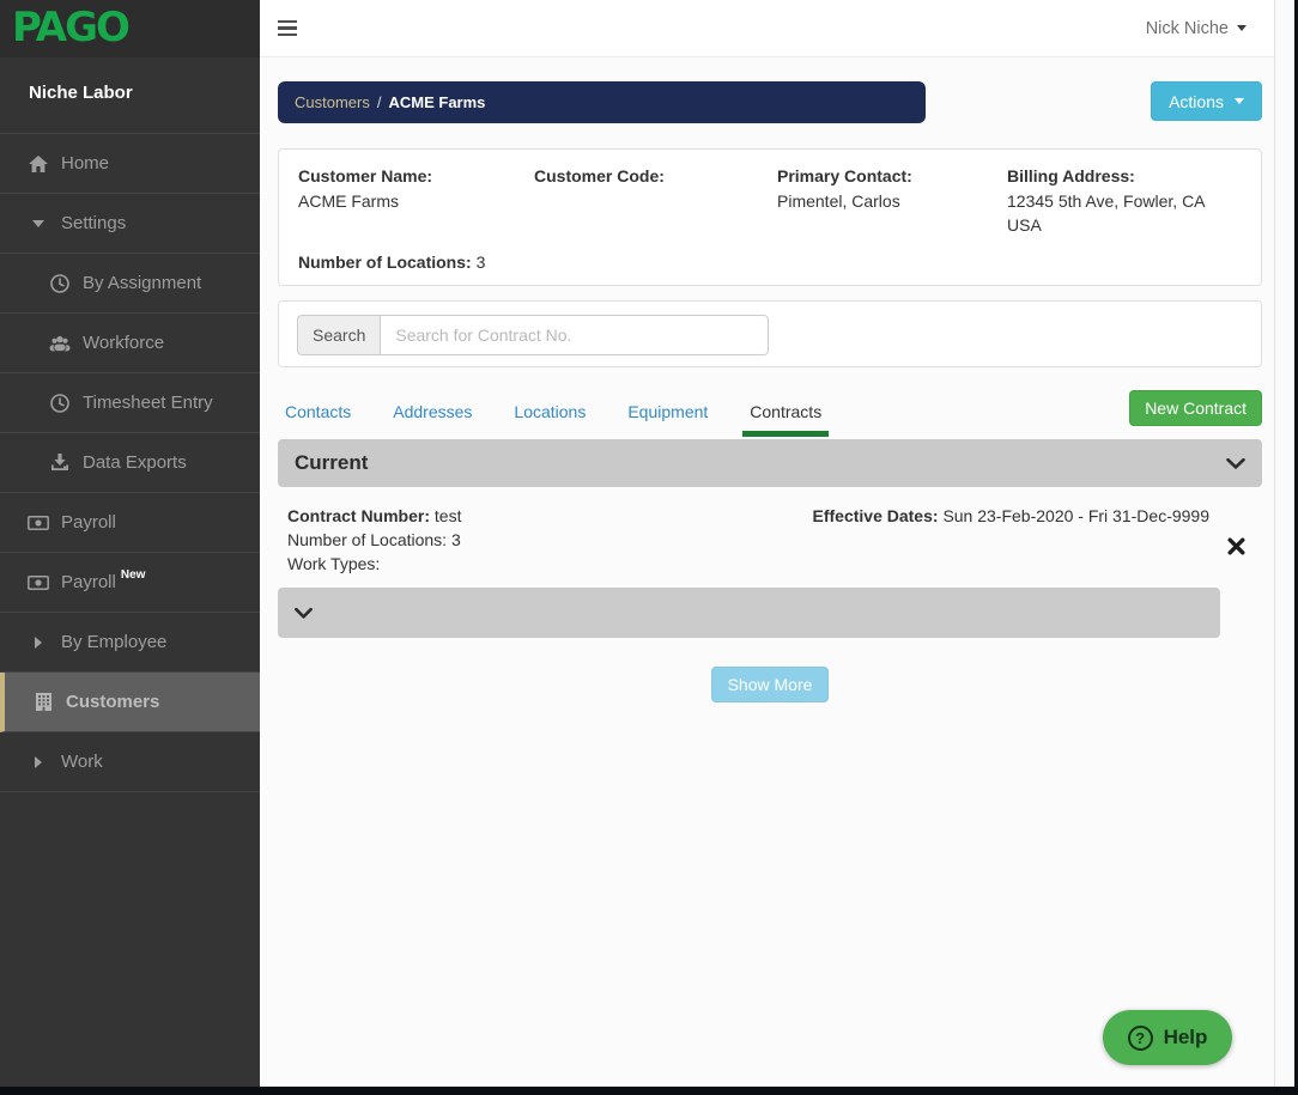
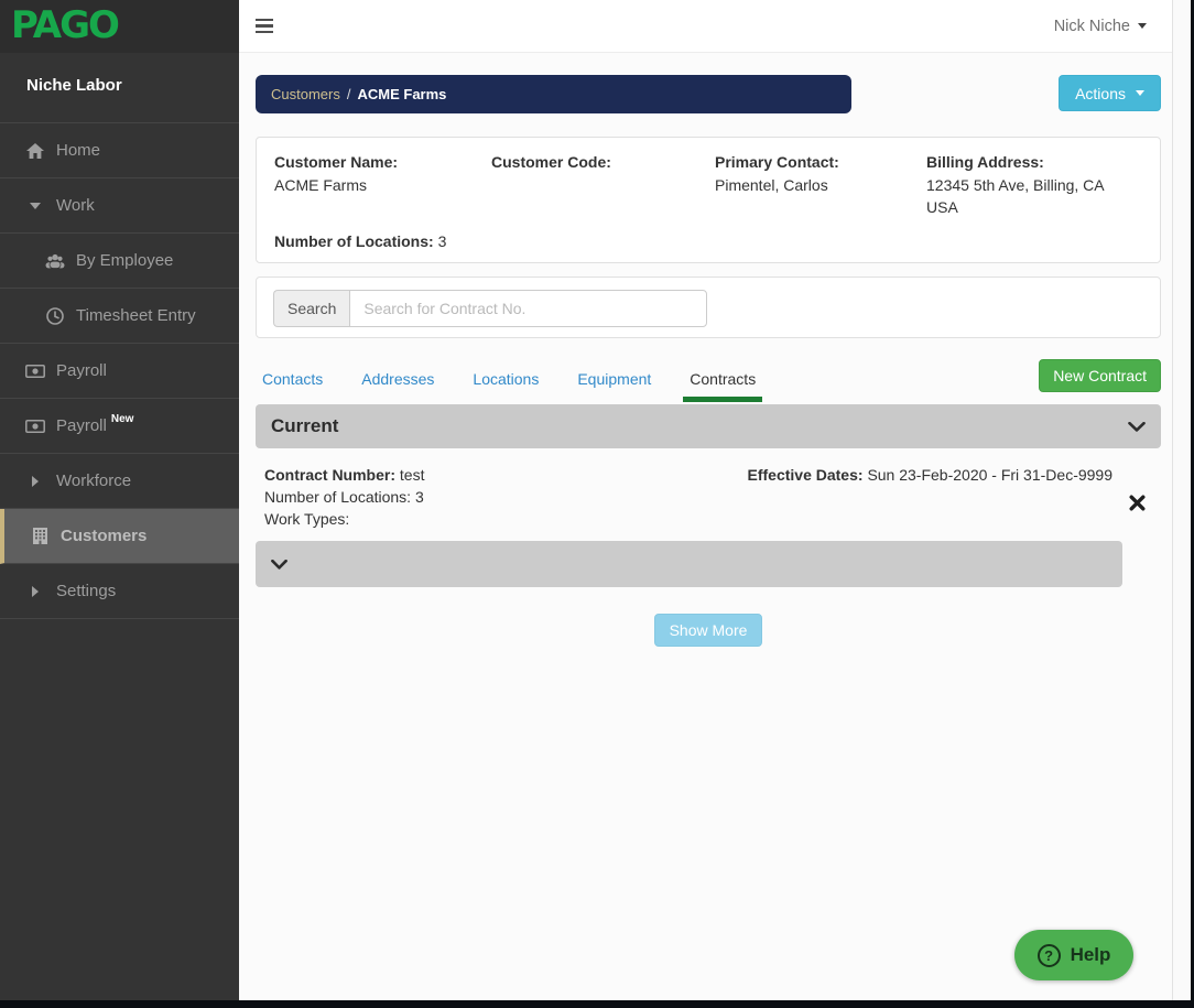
  PAGO
  Niche Labor
  Home
- Settings
+ Work
- By Assignment
- Workforce
+ By Employee
  Timesheet Entry
- Data Exports
  Payroll
  Payroll
  New
- By Employee
+ Workforce
  Customers
- Work
+ Settings
  Nick Niche
  Customers
  /
  ACME Farms
  Actions
  Customer Name:
  ACME Farms
  Customer Code:
  Primary Contact:
  Pimentel, Carlos
  Billing Address:
- 12345 5th Ave, Fowler, CA USA
+ 12345 5th Ave, Billing, CA USA
  Number of Locations: 3
  Search
  Search for Contract No.
  Contacts
  Addresses
  Locations
  Equipment
  Contracts
  New Contract
  Current
  Contract Number: test
  Number of Locations: 3
  Work Types:
  Effective Dates: Sun 23-Feb-2020 - Fri 31-Dec-9999
  Show More
  Help
